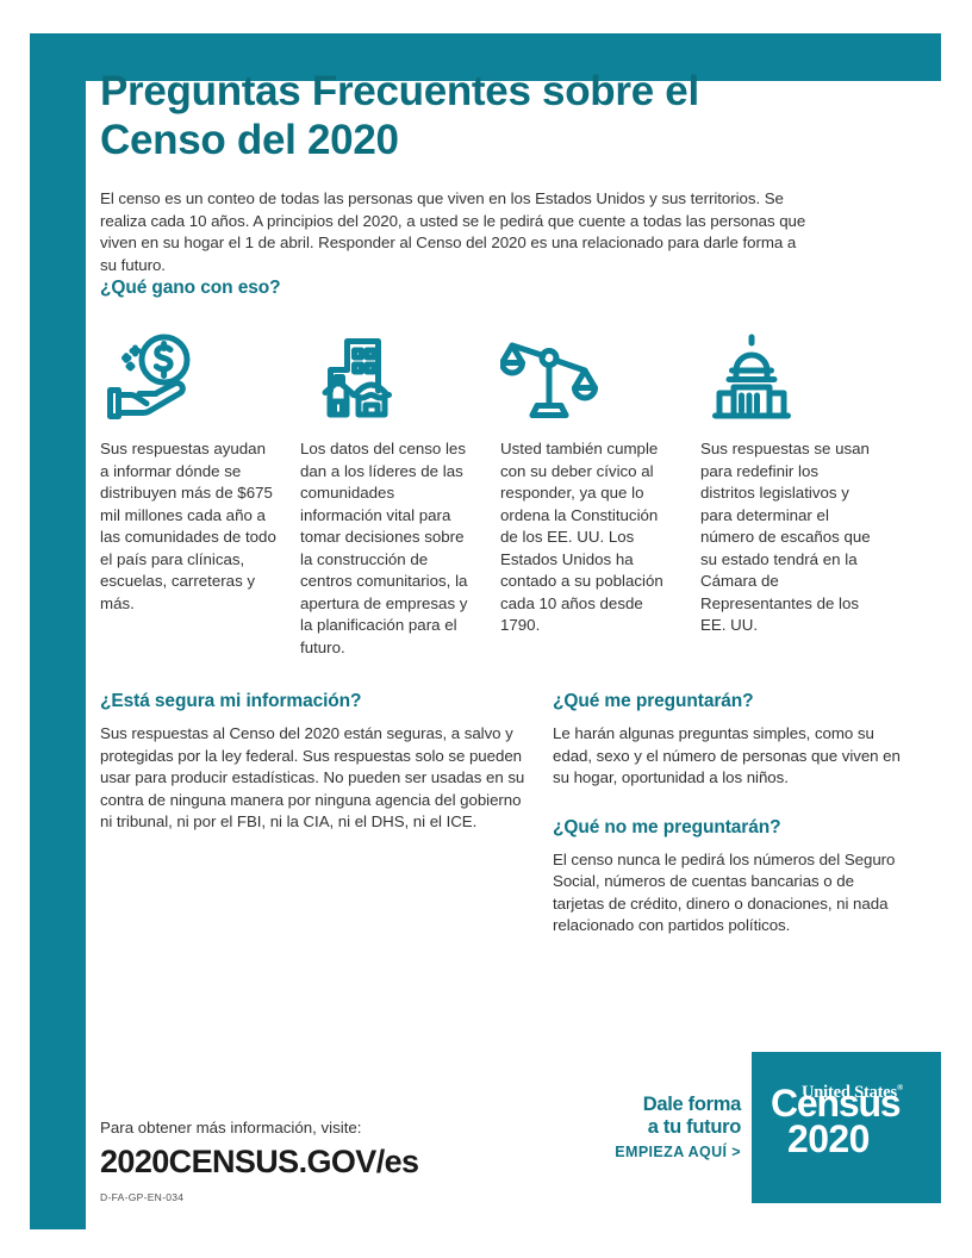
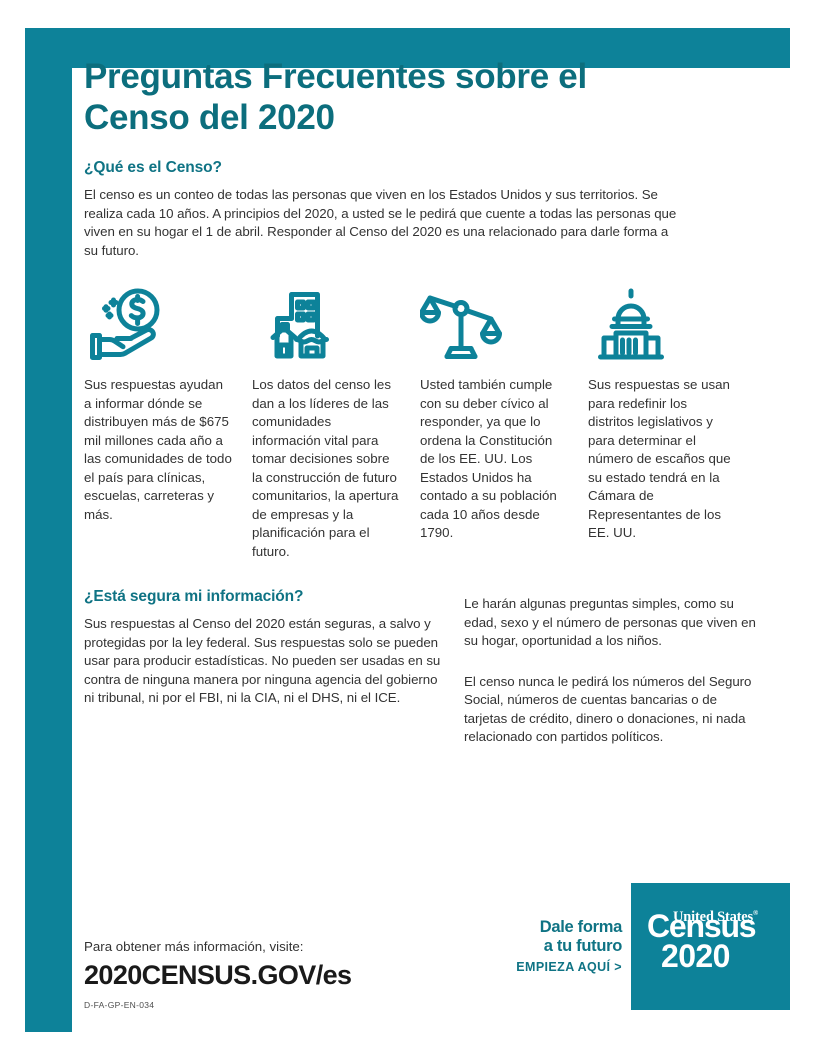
  Preguntas Frecuentes sobre el Censo del 2020
+ ¿Qué es el Censo?
  El censo es un conteo de todas las personas que viven en los Estados Unidos y sus territorios. Se realiza cada 10 años. A principios del 2020, a usted se le pedirá que cuente a todas las personas que viven en su hogar el 1 de abril. Responder al Censo del 2020 es una relacionado para darle forma a su futuro.
- ¿Qué gano con eso?
  Sus respuestas ayudan a informar dónde se distribuyen más de $675 mil millones cada año a las comunidades de todo el país para clínicas, escuelas, carreteras y más.
- Los datos del censo les dan a los líderes de las comunidades información vital para tomar decisiones sobre la construcción de centros comunitarios, la apertura de empresas y la planificación para el futuro.
+ Los datos del censo les dan a los líderes de las comunidades información vital para tomar decisiones sobre la construcción de futuro comunitarios, la apertura de empresas y la planificación para el futuro.
  Usted también cumple con su deber cívico al responder, ya que lo ordena la Constitución de los EE. UU. Los Estados Unidos ha contado a su población cada 10 años desde 1790.
  Sus respuestas se usan para redefinir los distritos legislativos y para determinar el número de escaños que su estado tendrá en la Cámara de Representantes de los EE. UU.
  ¿Está segura mi información?
  Sus respuestas al Censo del 2020 están seguras, a salvo y protegidas por la ley federal. Sus respuestas solo se pueden usar para producir estadísticas. No pueden ser usadas en su contra de ninguna manera por ninguna agencia del gobierno ni tribunal, ni por el FBI, ni la CIA, ni el DHS, ni el ICE.
- ¿Qué me preguntarán?
  Le harán algunas preguntas simples, como su edad, sexo y el número de personas que viven en su hogar, oportunidad a los niños.
- ¿Qué no me preguntarán?
  El censo nunca le pedirá los números del Seguro Social, números de cuentas bancarias o de tarjetas de crédito, dinero o donaciones, ni nada relacionado con partidos políticos.
  Para obtener más información, visite:
  2020CENSUS.GOV/es
  D-FA-GP-EN-034
  Dale forma
  a tu futuro
  EMPIEZA AQUÍ >
  United States®
  Census
  2020
